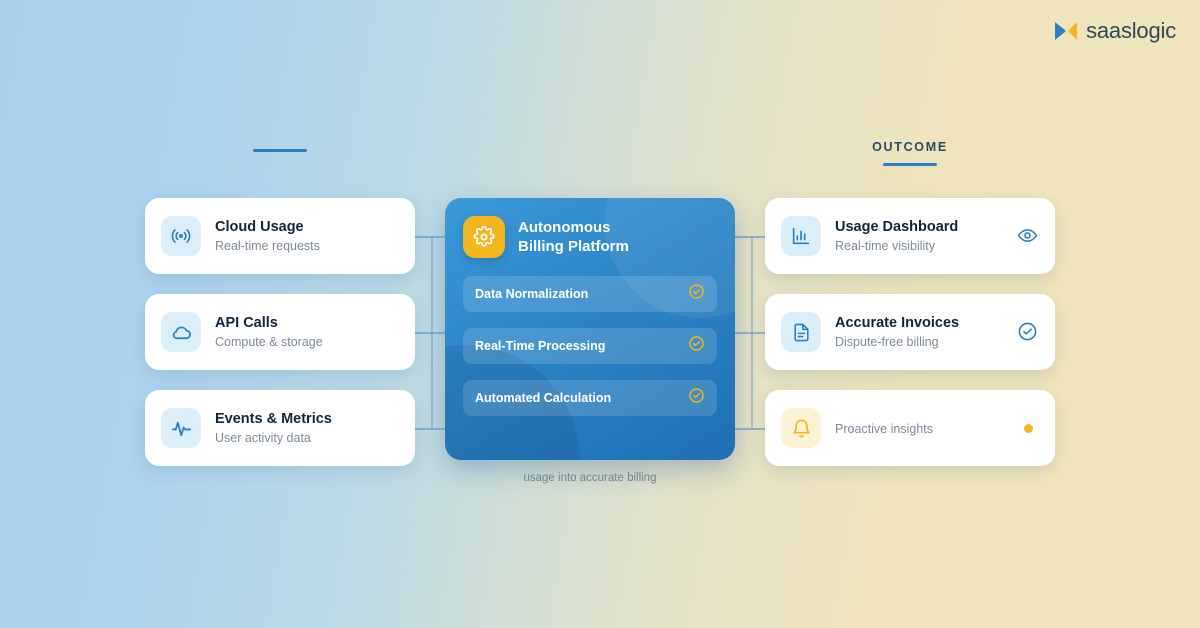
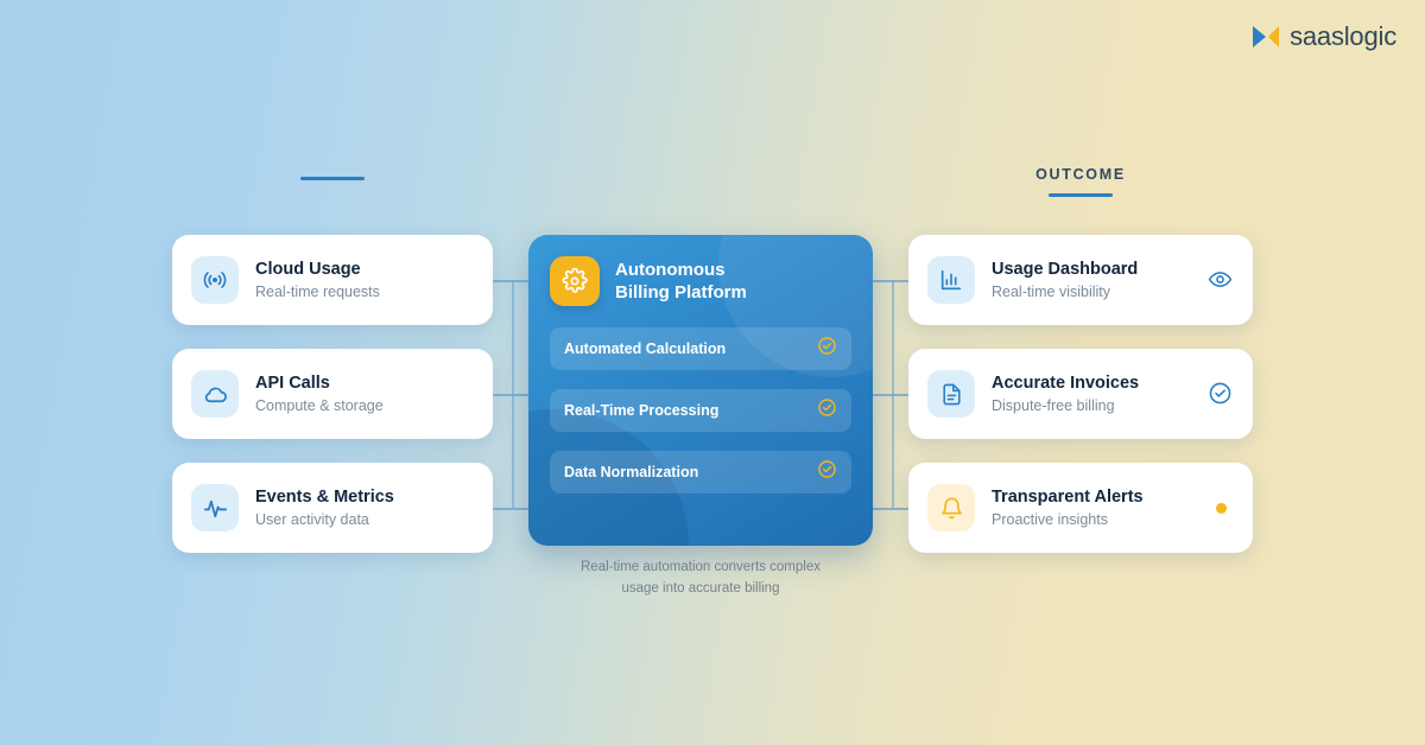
  saaslogic
  OUTCOME
  Cloud Usage
  Real-time requests
  API Calls
  Compute & storage
  Events & Metrics
  User activity data
  Autonomous
  Billing Platform
- Data Normalization
+ Automated Calculation
  Real-Time Processing
- Automated Calculation
+ Data Normalization
+ Real-time automation converts complex
  usage into accurate billing
  Usage Dashboard
  Real-time visibility
  Accurate Invoices
  Dispute-free billing
+ Transparent Alerts
  Proactive insights
